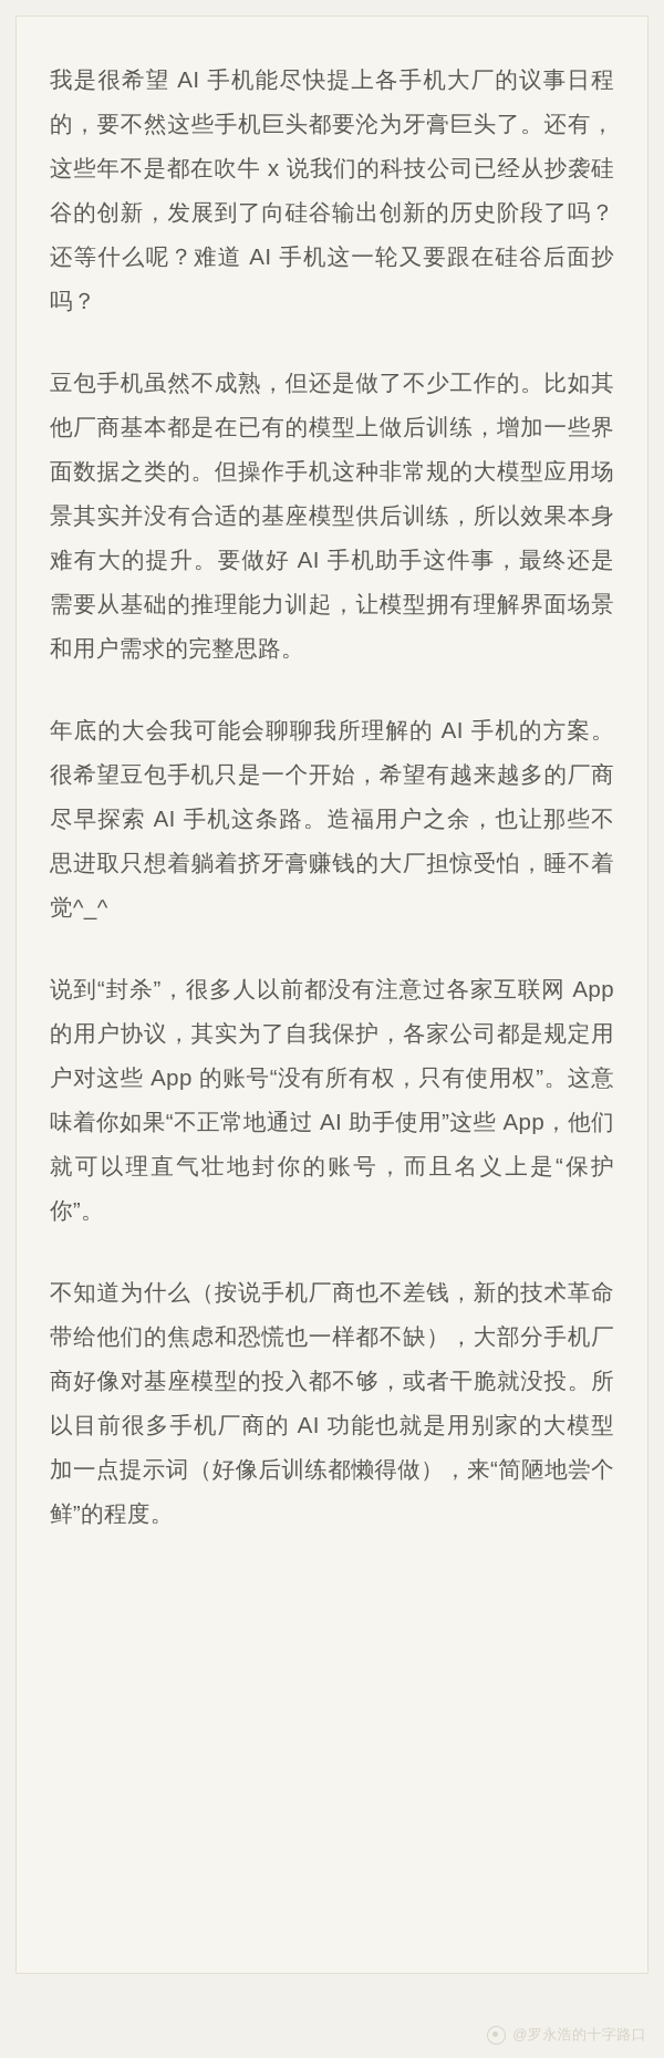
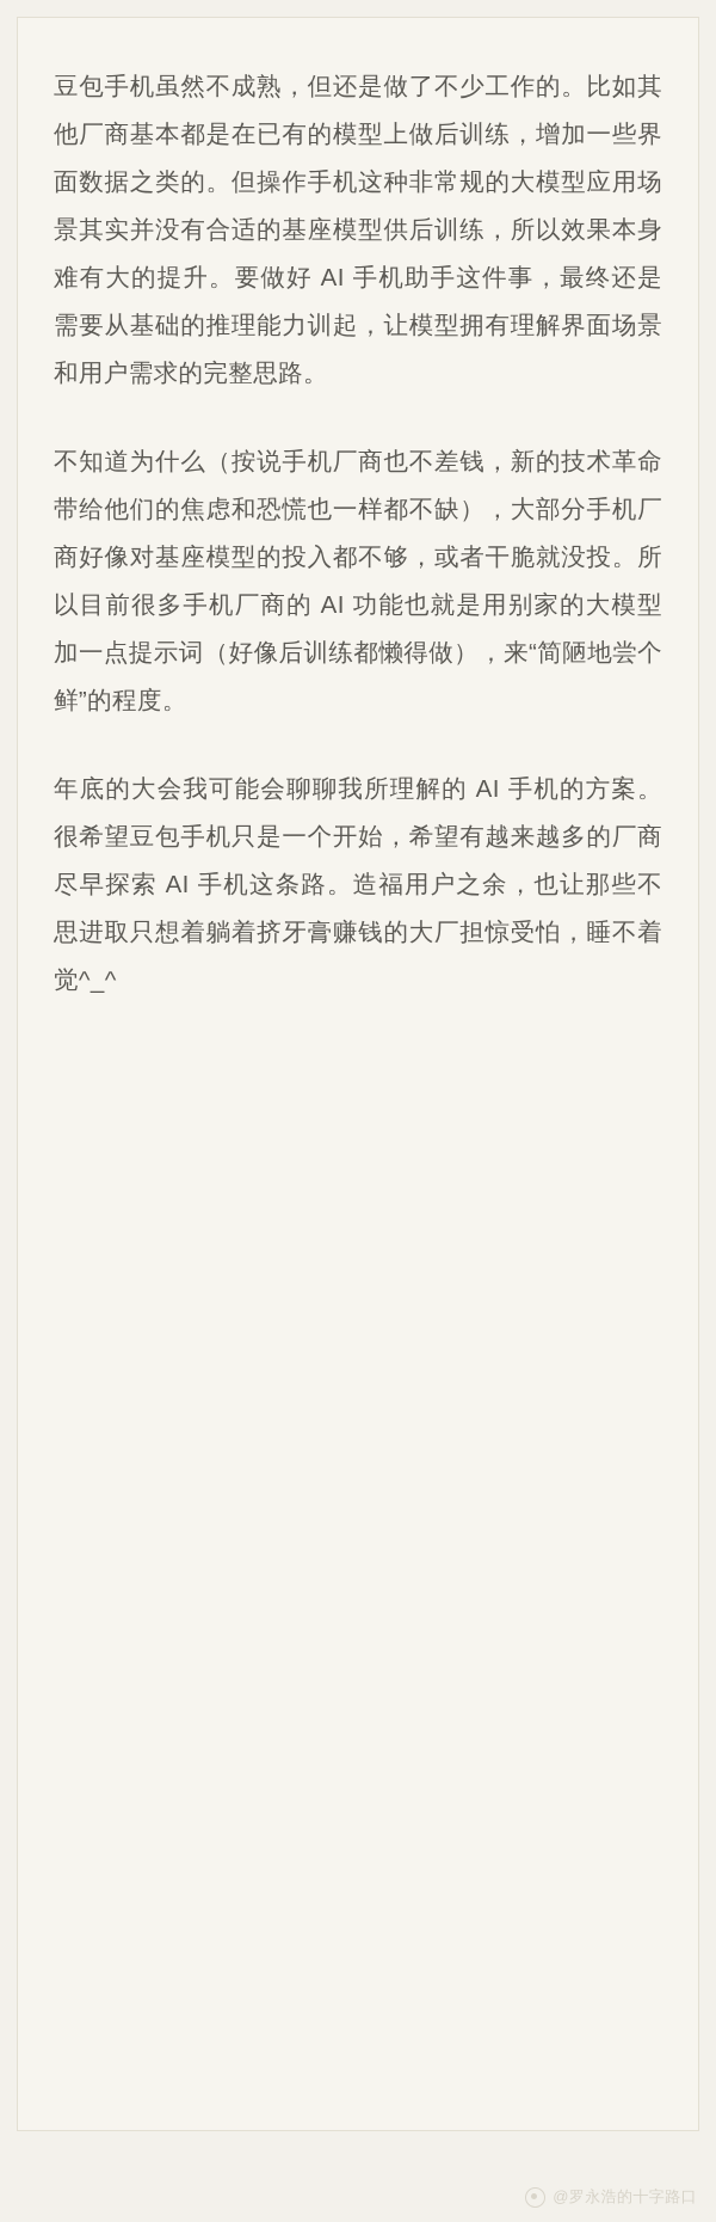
- 我是很希望 AI 手机能尽快提上各手机大厂的议事日程的，要不然这些手机巨头都要沦为牙膏巨头了。还有，这些年不是都在吹牛 x 说我们的科技公司已经从抄袭硅谷的创新，发展到了向硅谷输出创新的历史阶段了吗？还等什么呢？难道 AI 手机这一轮又要跟在硅谷后面抄吗？
  豆包手机虽然不成熟，但还是做了不少工作的。比如其他厂商基本都是在已有的模型上做后训练，增加一些界面数据之类的。但操作手机这种非常规的大模型应用场景其实并没有合适的基座模型供后训练，所以效果本身难有大的提升。要做好 AI 手机助手这件事，最终还是需要从基础的推理能力训起，让模型拥有理解界面场景和用户需求的完整思路。
- 年底的大会我可能会聊聊我所理解的 AI 手机的方案。很希望豆包手机只是一个开始，希望有越来越多的厂商尽早探索 AI 手机这条路。造福用户之余，也让那些不思进取只想着躺着挤牙膏赚钱的大厂担惊受怕，睡不着觉^_^
+ 不知道为什么（按说手机厂商也不差钱，新的技术革命带给他们的焦虑和恐慌也一样都不缺），大部分手机厂商好像对基座模型的投入都不够，或者干脆就没投。所以目前很多手机厂商的 AI 功能也就是用别家的大模型加一点提示词（好像后训练都懒得做），来“简陋地尝个鲜”的程度。
- 说到“封杀”，很多人以前都没有注意过各家互联网 App 的用户协议，其实为了自我保护，各家公司都是规定用户对这些 App 的账号“没有所有权，只有使用权”。这意味着你如果“不正常地通过 AI 助手使用”这些 App，他们就可以理直气壮地封你的账号，而且名义上是“保护你”。
- 不知道为什么（按说手机厂商也不差钱，新的技术革命带给他们的焦虑和恐慌也一样都不缺），大部分手机厂商好像对基座模型的投入都不够，或者干脆就没投。所以目前很多手机厂商的 AI 功能也就是用别家的大模型加一点提示词（好像后训练都懒得做），来“简陋地尝个鲜”的程度。
+ 年底的大会我可能会聊聊我所理解的 AI 手机的方案。很希望豆包手机只是一个开始，希望有越来越多的厂商尽早探索 AI 手机这条路。造福用户之余，也让那些不思进取只想着躺着挤牙膏赚钱的大厂担惊受怕，睡不着觉^_^
  @罗永浩的十字路口
